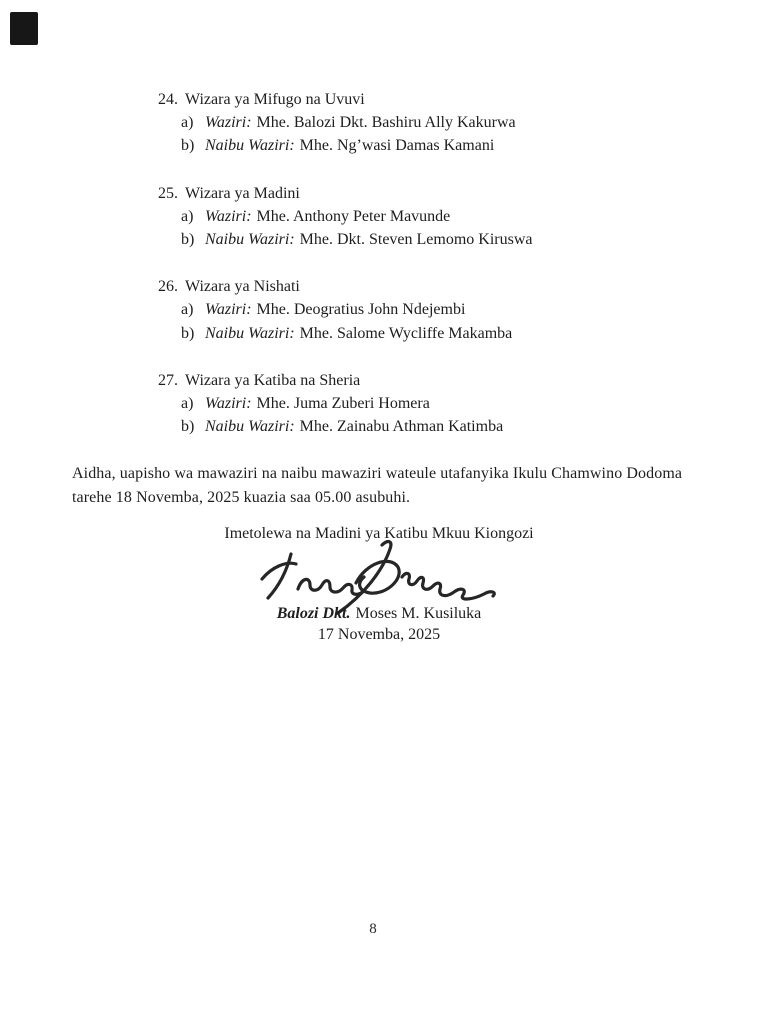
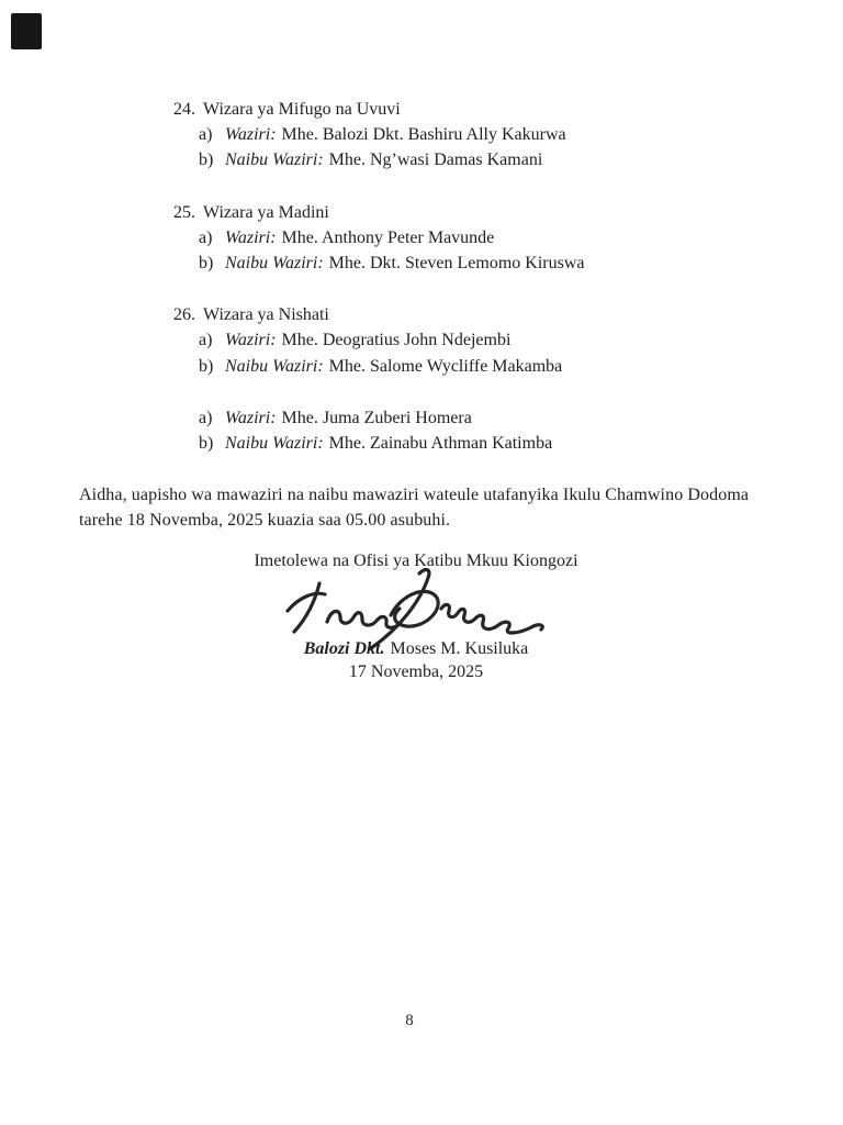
  24.
  Wizara ya Mifugo na Uvuvi
  a)
  Waziri: Mhe. Balozi Dkt. Bashiru Ally Kakurwa
  b)
  Naibu Waziri: Mhe. Ng’wasi Damas Kamani
  25.
  Wizara ya Madini
  a)
  Waziri: Mhe. Anthony Peter Mavunde
  b)
  Naibu Waziri: Mhe. Dkt. Steven Lemomo Kiruswa
  26.
  Wizara ya Nishati
  a)
  Waziri: Mhe. Deogratius John Ndejembi
  b)
  Naibu Waziri: Mhe. Salome Wycliffe Makamba
- 27.
- Wizara ya Katiba na Sheria
  a)
  Waziri: Mhe. Juma Zuberi Homera
  b)
  Naibu Waziri: Mhe. Zainabu Athman Katimba
  Aidha, uapisho wa mawaziri na naibu mawaziri wateule utafanyika Ikulu Chamwino Dodoma tarehe 18 Novemba, 2025 kuazia saa 05.00 asubuhi.
- Imetolewa na Madini ya Katibu Mkuu Kiongozi
+ Imetolewa na Ofisi ya Katibu Mkuu Kiongozi
  Balozi Dkt. Moses M. Kusiluka
  17 Novemba, 2025
  8
